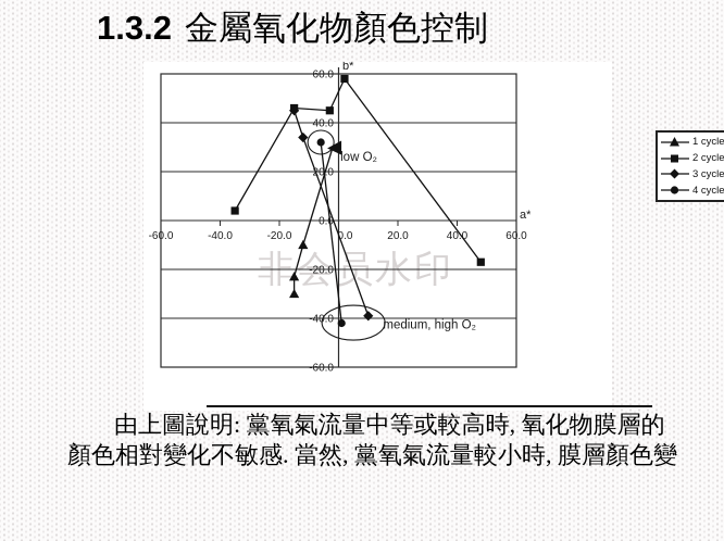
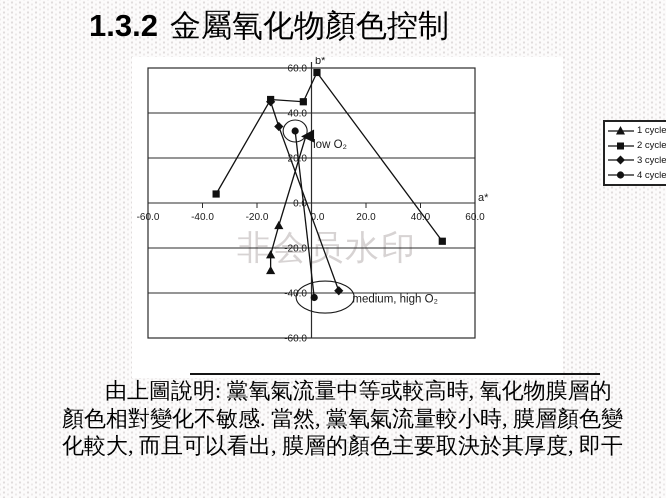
  1.3.2 金屬氧化物顏色控制
  -60.0
  -40.0
  -20.0
  0.0
  20.0
  40.0
  60.0
  60.0
  40.0
  0.0
  0.0
  -20.0
  -40.0
  -60.0
  b*
  a*
  low O₂
  medium, high O₂
  1 cycle
  2 cycle
  3 cycle
  4 cycle
  由上圖說明: 黨氧氣流量中等或較高時, 氧化物膜層的
  顏色相對變化不敏感. 當然, 黨氧氣流量較小時, 膜層顏色變
+ 化較大, 而且可以看出, 膜層的顏色主要取決於其厚度, 即干
